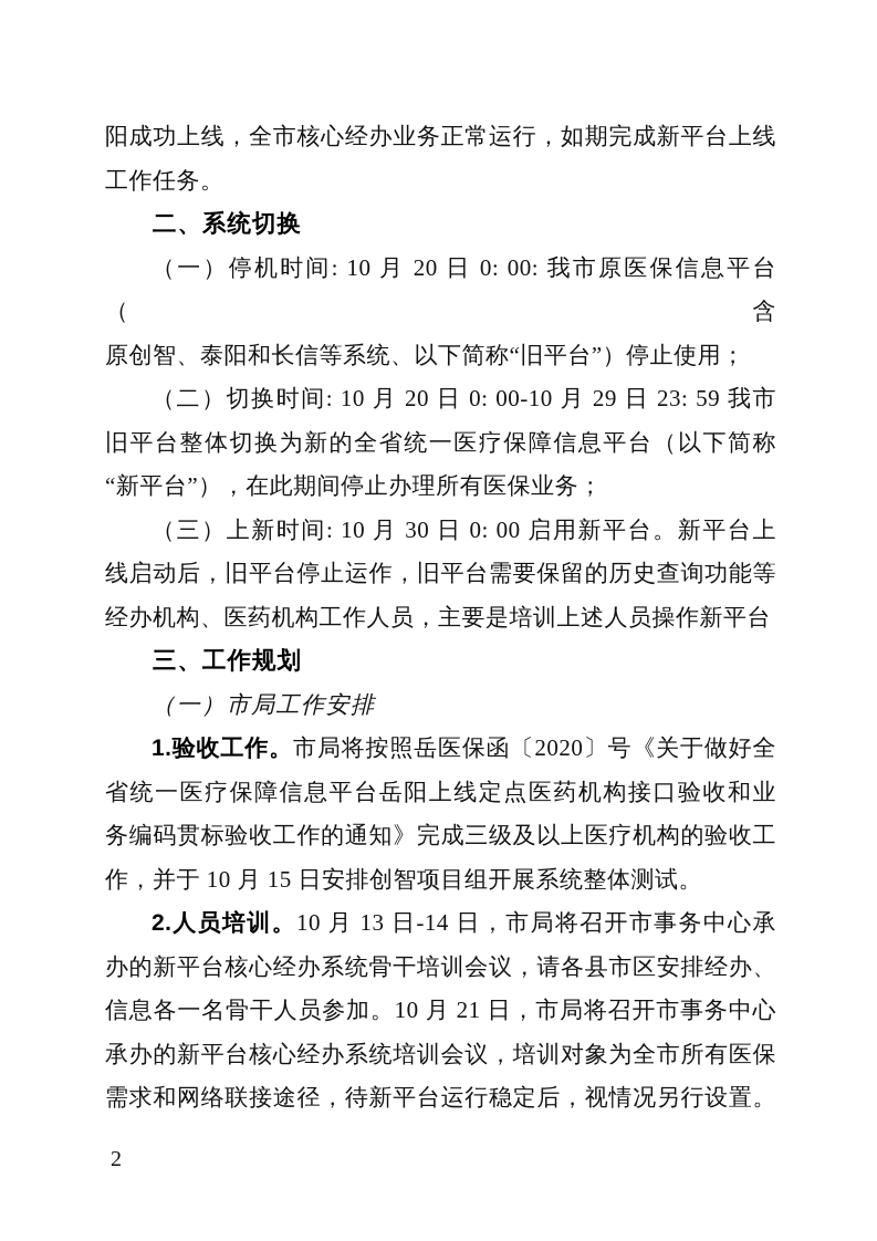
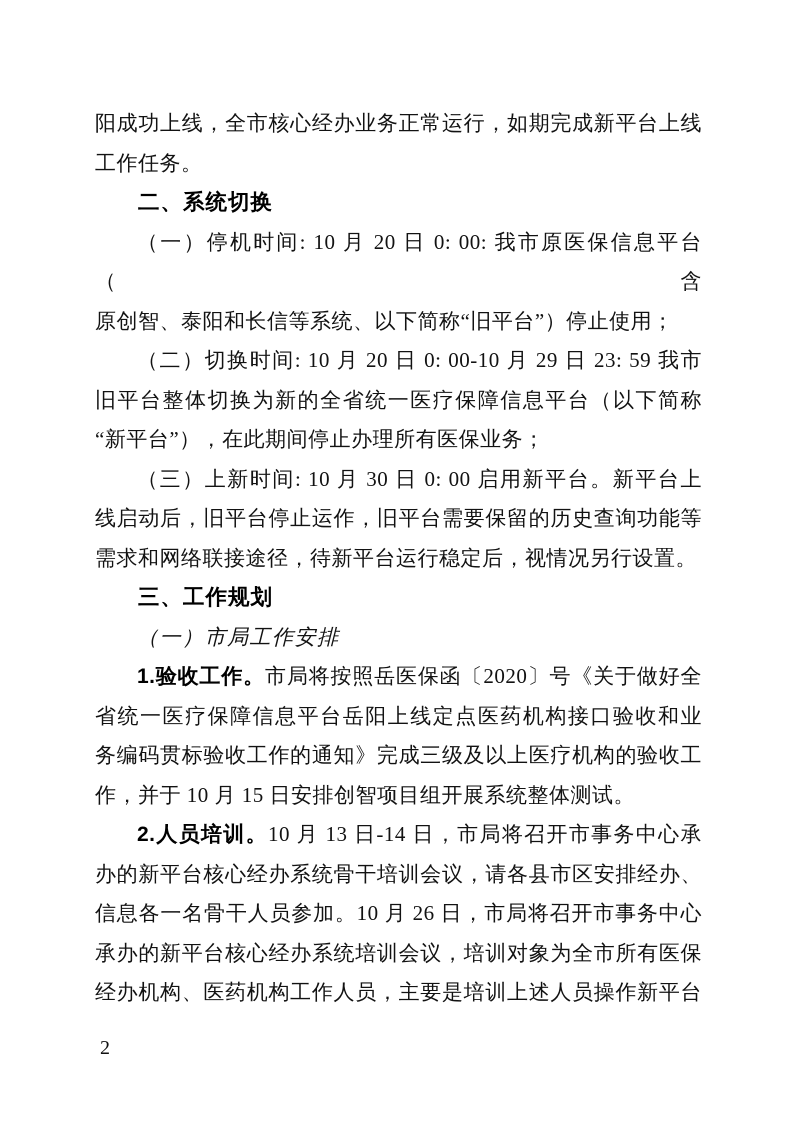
  阳成功上线，全市核心经办业务正常运行，如期完成新平台上线
  工作任务。
  二、系统切换
  （一）停机时间: 10 月 20 日 0: 00: 我市原医保信息平台（含
  原创智、泰阳和长信等系统、以下简称“旧平台”）停止使用；
  （二）切换时间: 10 月 20 日 0: 00-10 月 29 日 23: 59 我市
  旧平台整体切换为新的全省统一医疗保障信息平台（以下简称
  “新平台”），在此期间停止办理所有医保业务；
  （三）上新时间: 10 月 30 日 0: 00 启用新平台。新平台上
  线启动后，旧平台停止运作，旧平台需要保留的历史查询功能等
- 经办机构、医药机构工作人员，主要是培训上述人员操作新平台
+ 需求和网络联接途径，待新平台运行稳定后，视情况另行设置。
  三、工作规划
  （一）市局工作安排
  1.验收工作。市局将按照岳医保函〔2020〕号《关于做好全
  省统一医疗保障信息平台岳阳上线定点医药机构接口验收和业
  务编码贯标验收工作的通知》完成三级及以上医疗机构的验收工
  作，并于 10 月 15 日安排创智项目组开展系统整体测试。
  2.人员培训。10 月 13 日-14 日，市局将召开市事务中心承
  办的新平台核心经办系统骨干培训会议，请各县市区安排经办、
- 信息各一名骨干人员参加。10 月 21 日，市局将召开市事务中心
+ 信息各一名骨干人员参加。10 月 26 日，市局将召开市事务中心
  承办的新平台核心经办系统培训会议，培训对象为全市所有医保
- 需求和网络联接途径，待新平台运行稳定后，视情况另行设置。
+ 经办机构、医药机构工作人员，主要是培训上述人员操作新平台
  2
